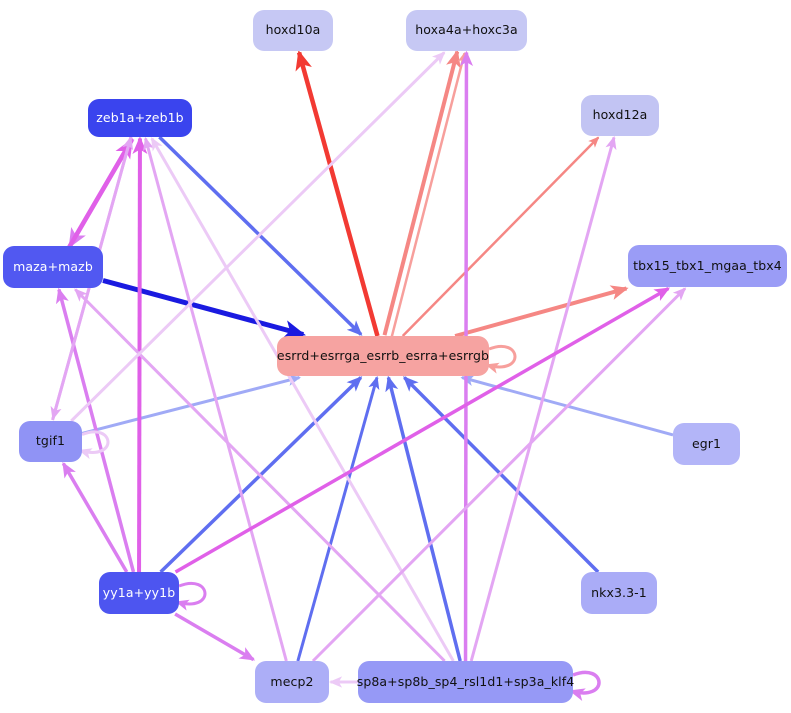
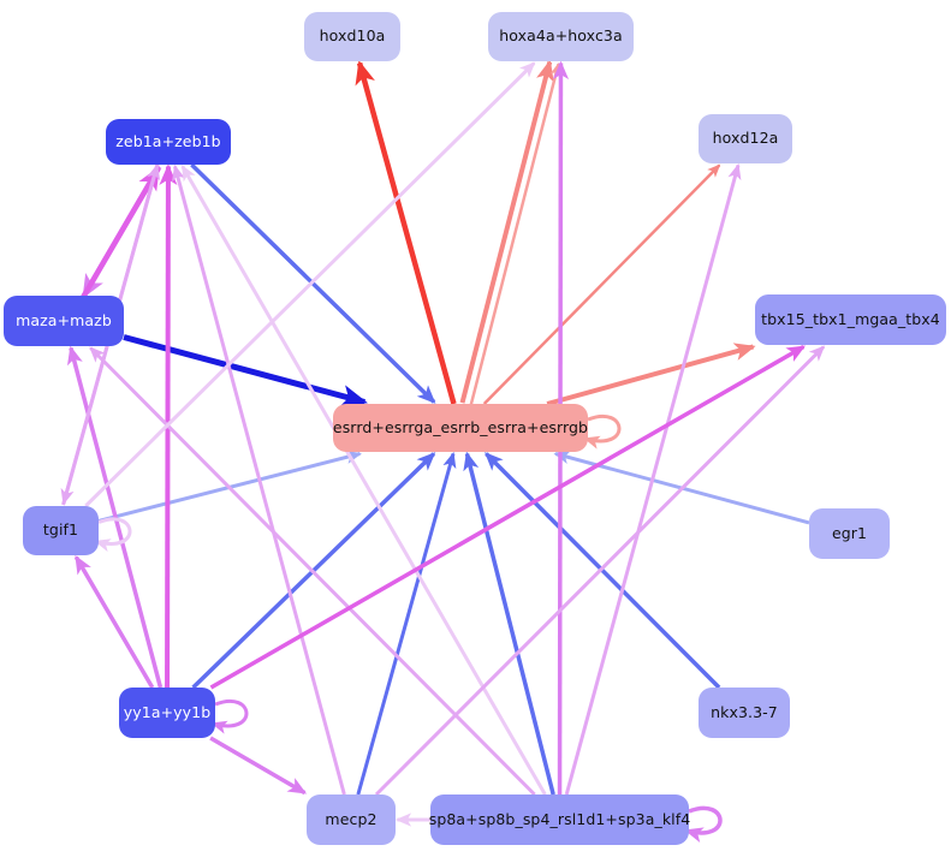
  hoxd10a
  hoxa4a+hoxc3a
  zeb1a+zeb1b
  hoxd12a
  maza+mazb
  tbx15_tbx1_mgaa_tbx4
  esrrd+esrrga_esrrb_esrra+esrrgb
  tgif1
  egr1
  yy1a+yy1b
- nkx3.3-1
+ nkx3.3-7
  mecp2
  sp8a+sp8b_sp4_rsl1d1+sp3a_klf4
